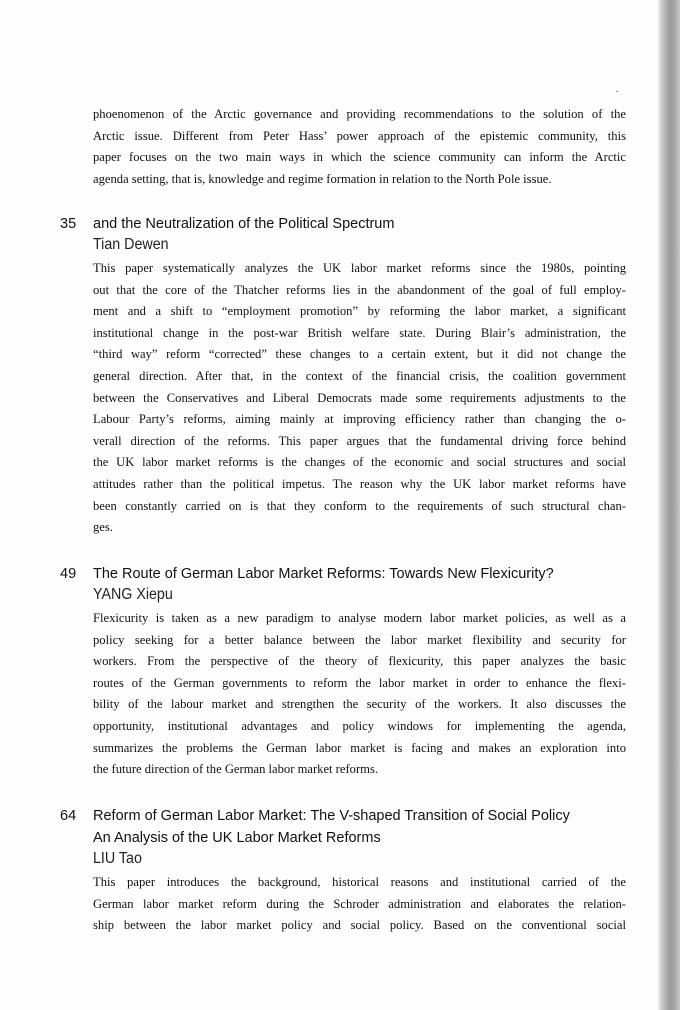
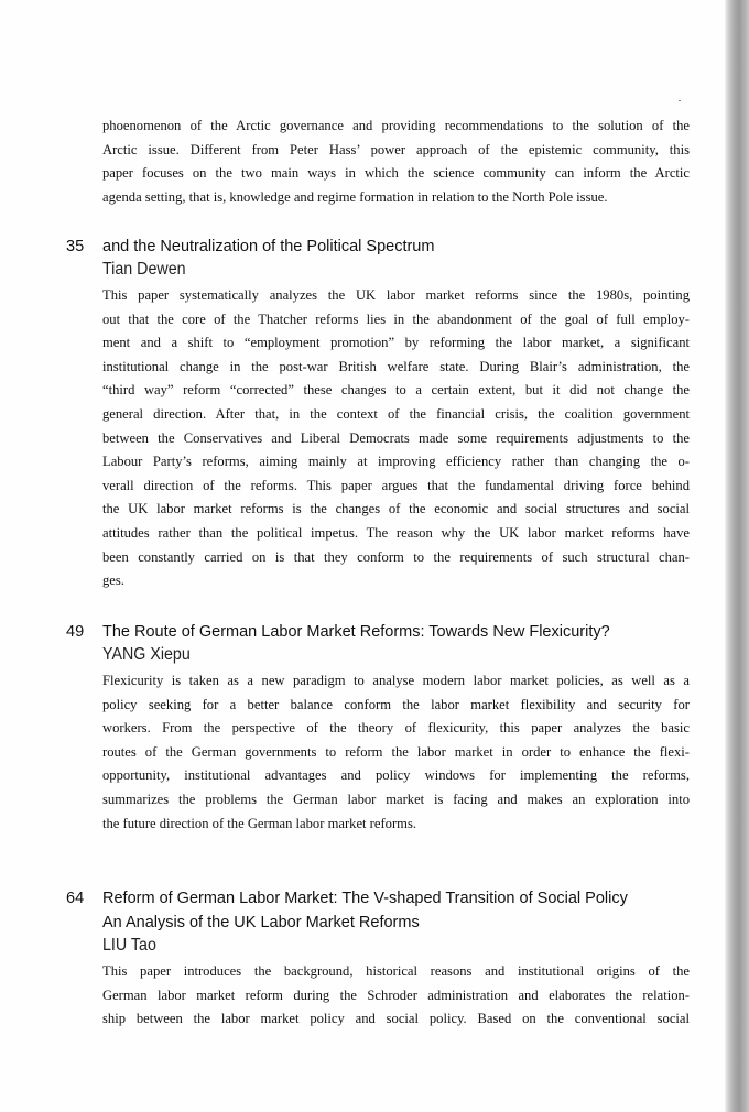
  phoenomenon of the Arctic governance and providing recommendations to the solution of the
  Arctic issue. Different from Peter Hass’ power approach of the epistemic community, this
  paper focuses on the two main ways in which the science community can inform the Arctic
  agenda setting, that is, knowledge and regime formation in relation to the North Pole issue.
  35
  and the Neutralization of the Political Spectrum
  Tian Dewen
  This paper systematically analyzes the UK labor market reforms since the 1980s, pointing
  out that the core of the Thatcher reforms lies in the abandonment of the goal of full employ-
  ment and a shift to “employment promotion” by reforming the labor market, a significant
  institutional change in the post-war British welfare state. During Blair’s administration, the
  “third way” reform “corrected” these changes to a certain extent, but it did not change the
  general direction. After that, in the context of the financial crisis, the coalition government
  between the Conservatives and Liberal Democrats made some requirements adjustments to the
  Labour Party’s reforms, aiming mainly at improving efficiency rather than changing the o-
  verall direction of the reforms. This paper argues that the fundamental driving force behind
  the UK labor market reforms is the changes of the economic and social structures and social
  attitudes rather than the political impetus. The reason why the UK labor market reforms have
  been constantly carried on is that they conform to the requirements of such structural chan-
  ges.
  49
  The Route of German Labor Market Reforms: Towards New Flexicurity?
  YANG Xiepu
  Flexicurity is taken as a new paradigm to analyse modern labor market policies, as well as a
- policy seeking for a better balance between the labor market flexibility and security for
+ policy seeking for a better balance conform the labor market flexibility and security for
  workers. From the perspective of the theory of flexicurity, this paper analyzes the basic
  routes of the German governments to reform the labor market in order to enhance the flexi-
- bility of the labour market and strengthen the security of the workers. It also discusses the
- opportunity, institutional advantages and policy windows for implementing the agenda,
+ opportunity, institutional advantages and policy windows for implementing the reforms,
  summarizes the problems the German labor market is facing and makes an exploration into
  the future direction of the German labor market reforms.
  64
  Reform of German Labor Market: The V-shaped Transition of Social Policy
  An Analysis of the UK Labor Market Reforms
  LIU Tao
- This paper introduces the background, historical reasons and institutional carried of the
+ This paper introduces the background, historical reasons and institutional origins of the
  German labor market reform during the Schroder administration and elaborates the relation-
  ship between the labor market policy and social policy. Based on the conventional social
